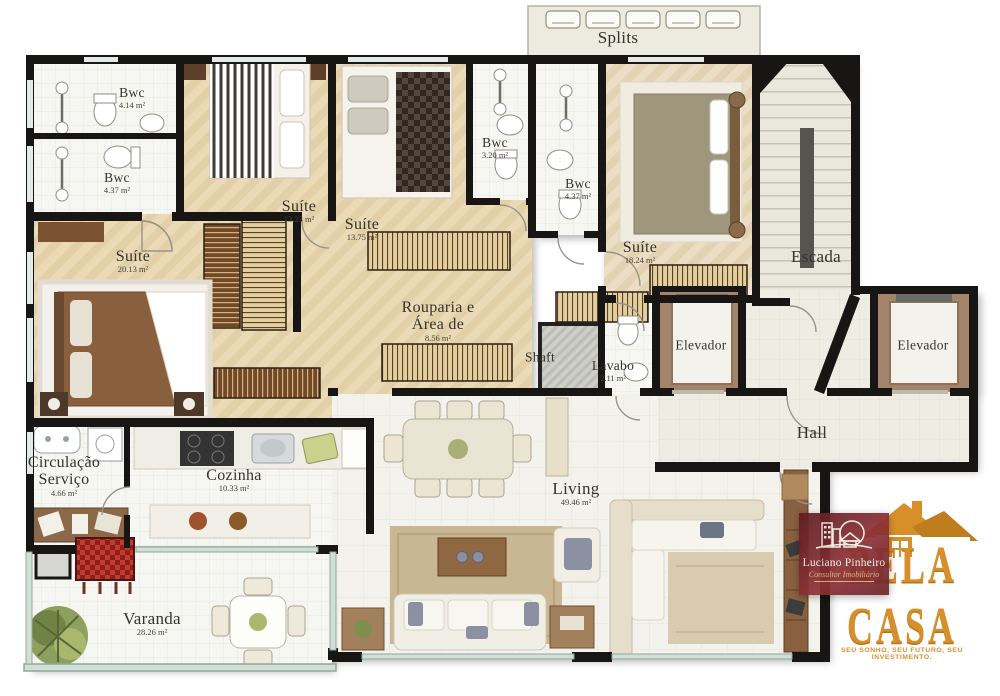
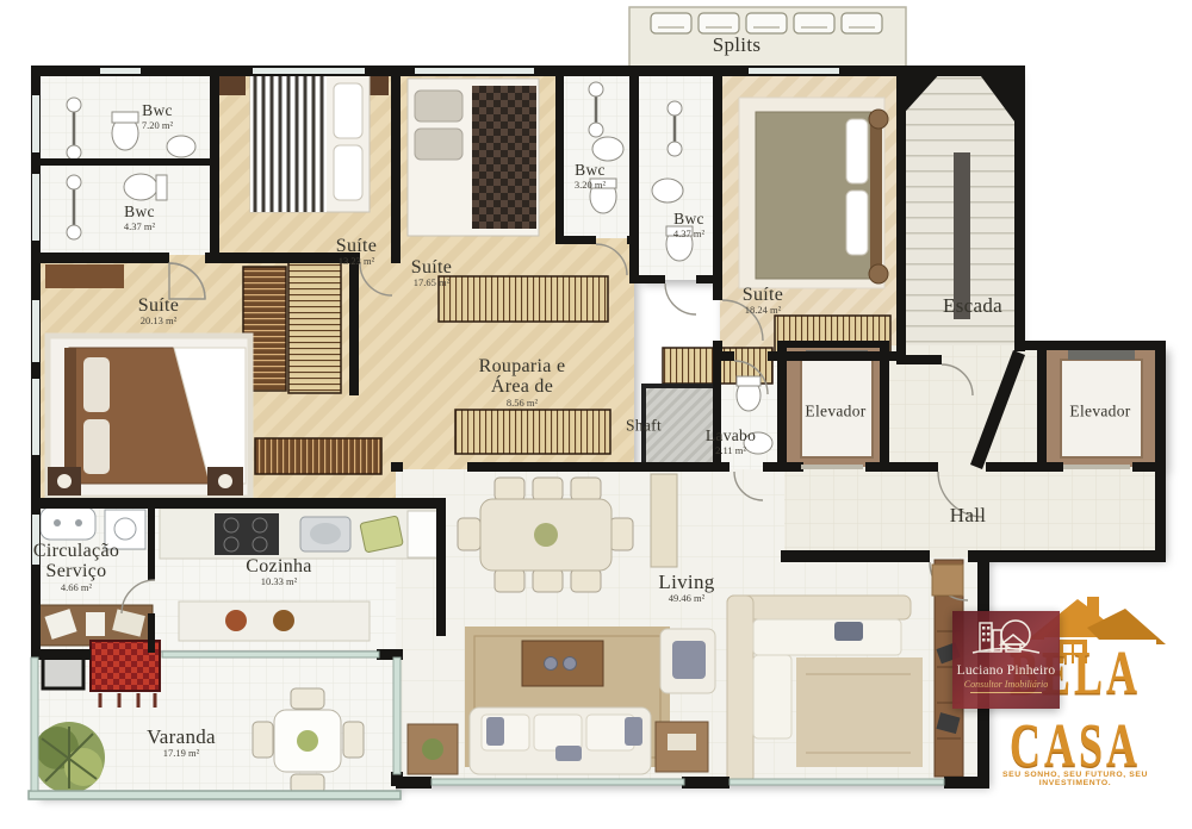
  Bwc
- 4.14 m²
+ 7.20 m²
  Bwc
  4.37 m²
  Suíte
  13.23 m²
  Suíte
- 13.75 m²
+ 17.65 m²
  Bwc
  3.20 m²
  Bwc
  4.37 m²
  Splits
  Suíte
  18.24 m²
  Escada
  Suíte
  20.13 m²
  Rouparia e
  Área de
  8.56 m²
  Shaft
  Lavabo
  2.11 m²
  Elevador
  Elevador
  Hall
  Circulação
  Serviço
  4.66 m²
  Cozinha
  10.33 m²
  Living
  49.46 m²
  Varanda
- 28.26 m²
+ 17.19 m²
  LA CASA
  Luciano Pinheiro
  Consultor Imobiliário
